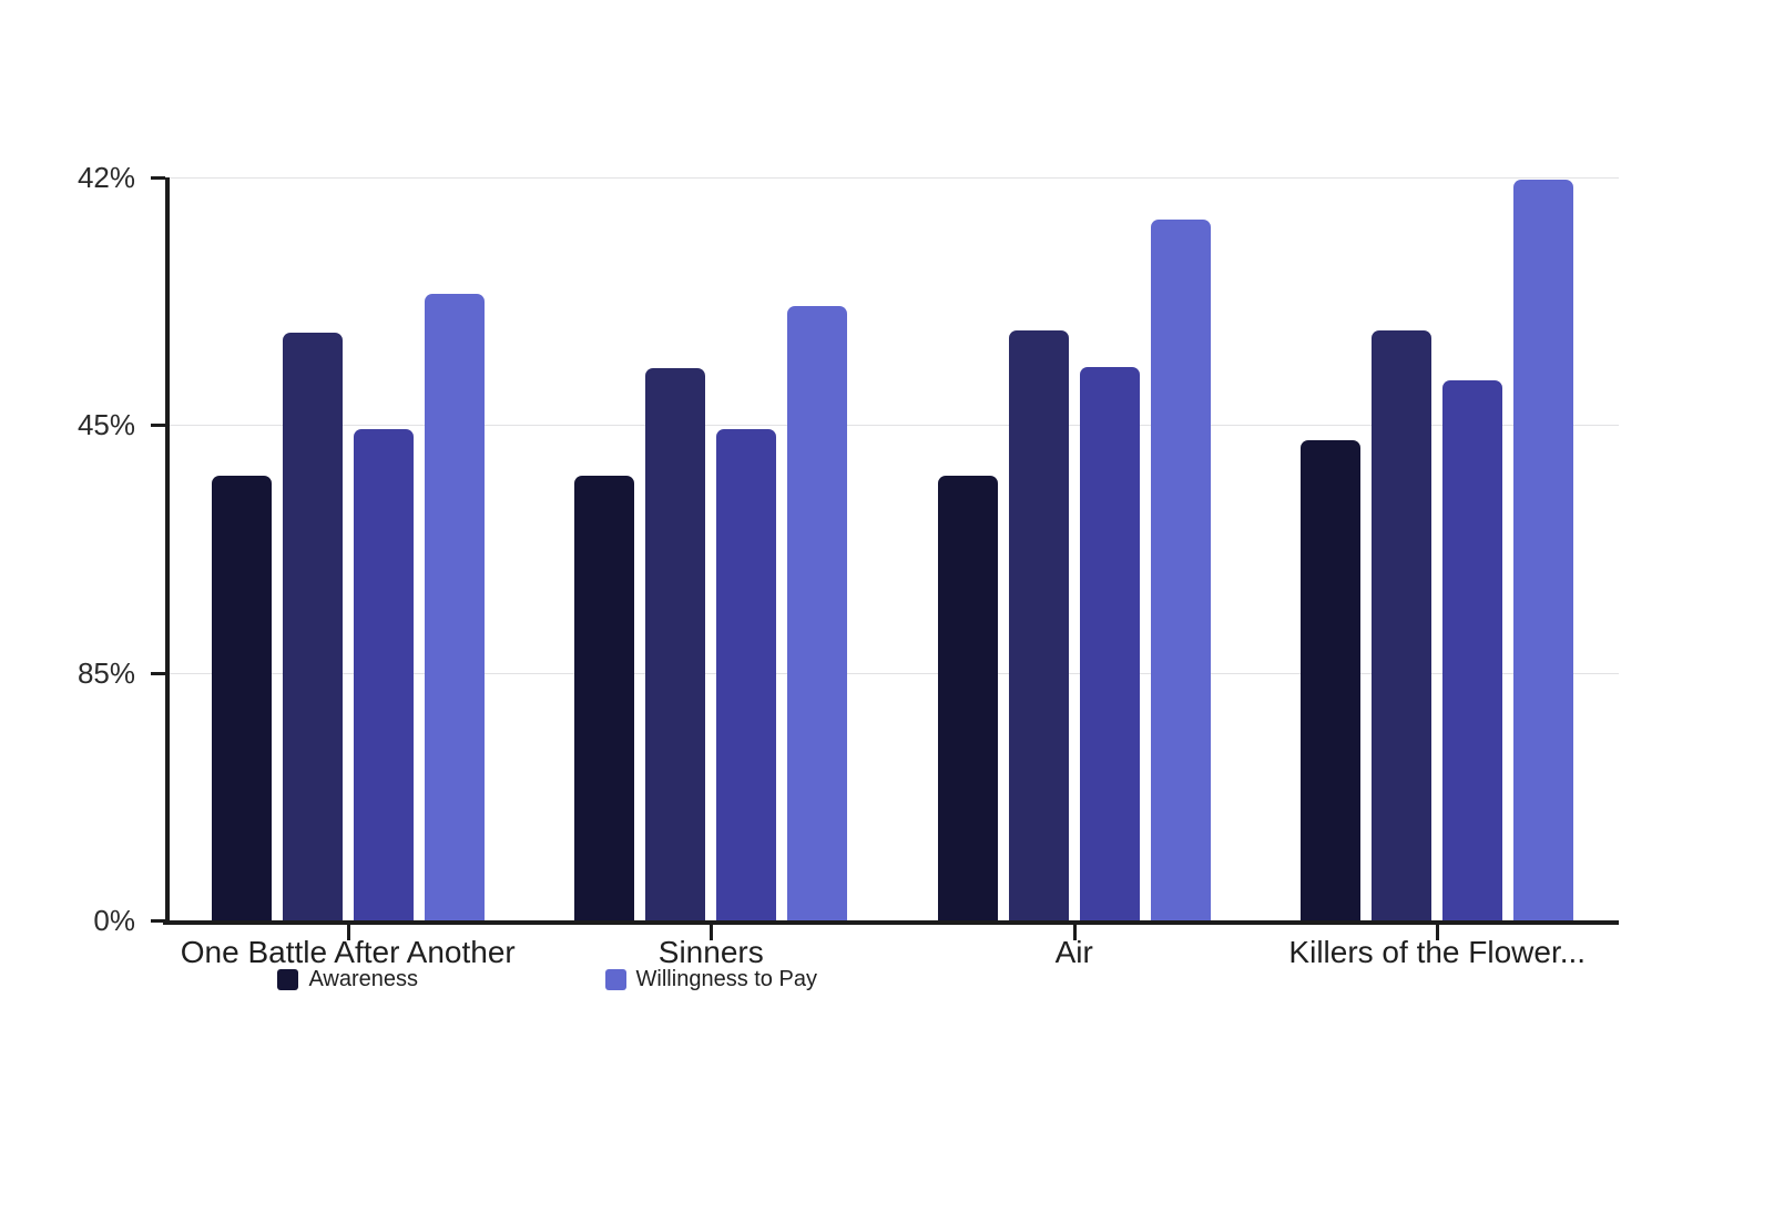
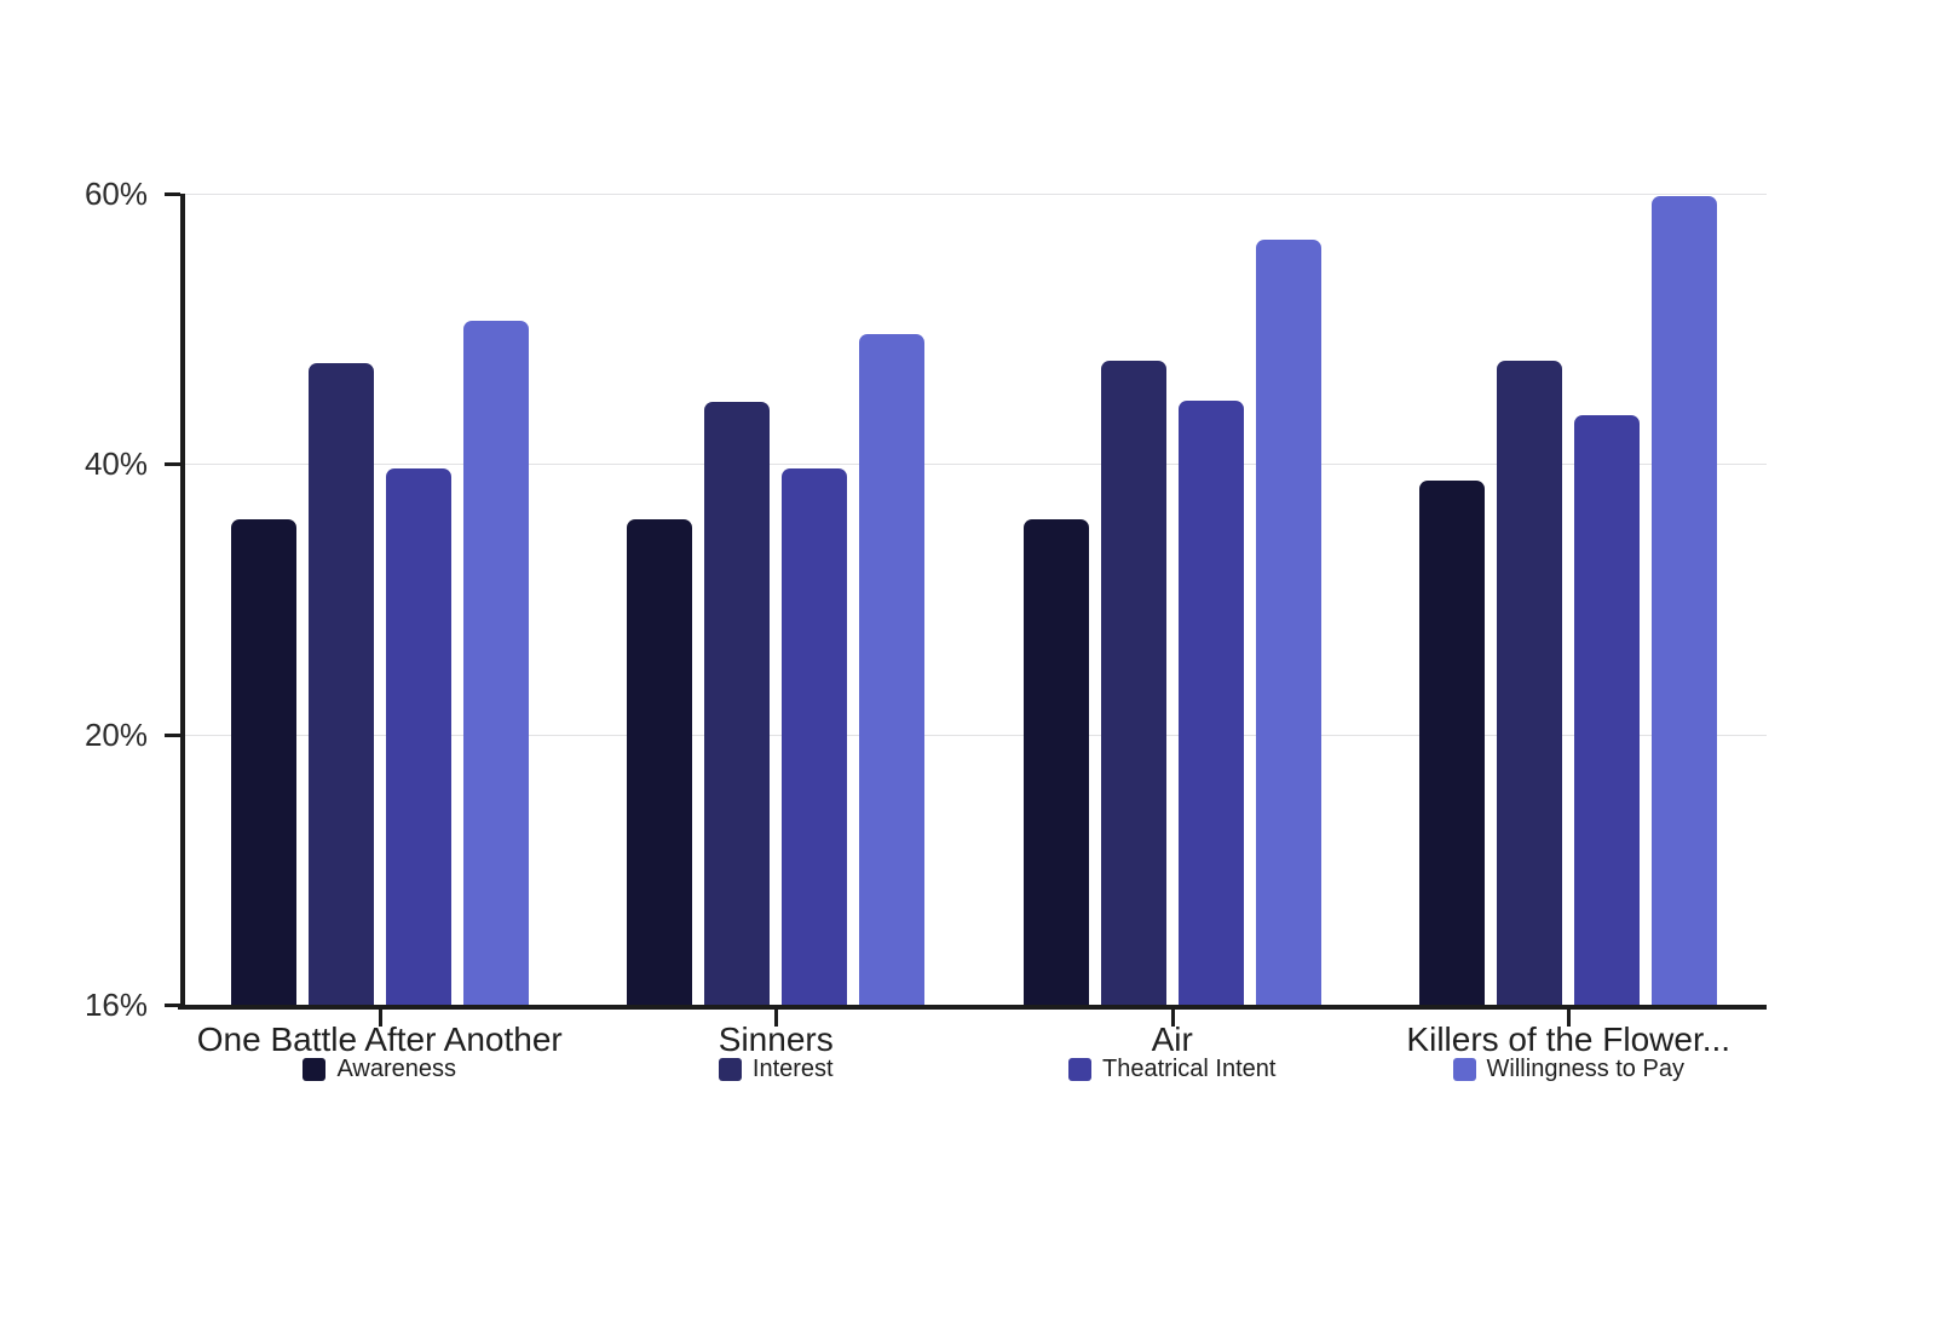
- 0%
+ 16%
- 85%
+ 20%
- 45%
+ 40%
- 42%
+ 60%
  One Battle After Another
  Sinners
  Air
  Killers of the Flower...
  Awareness
+ Interest
+ Theatrical Intent
  Willingness to Pay
